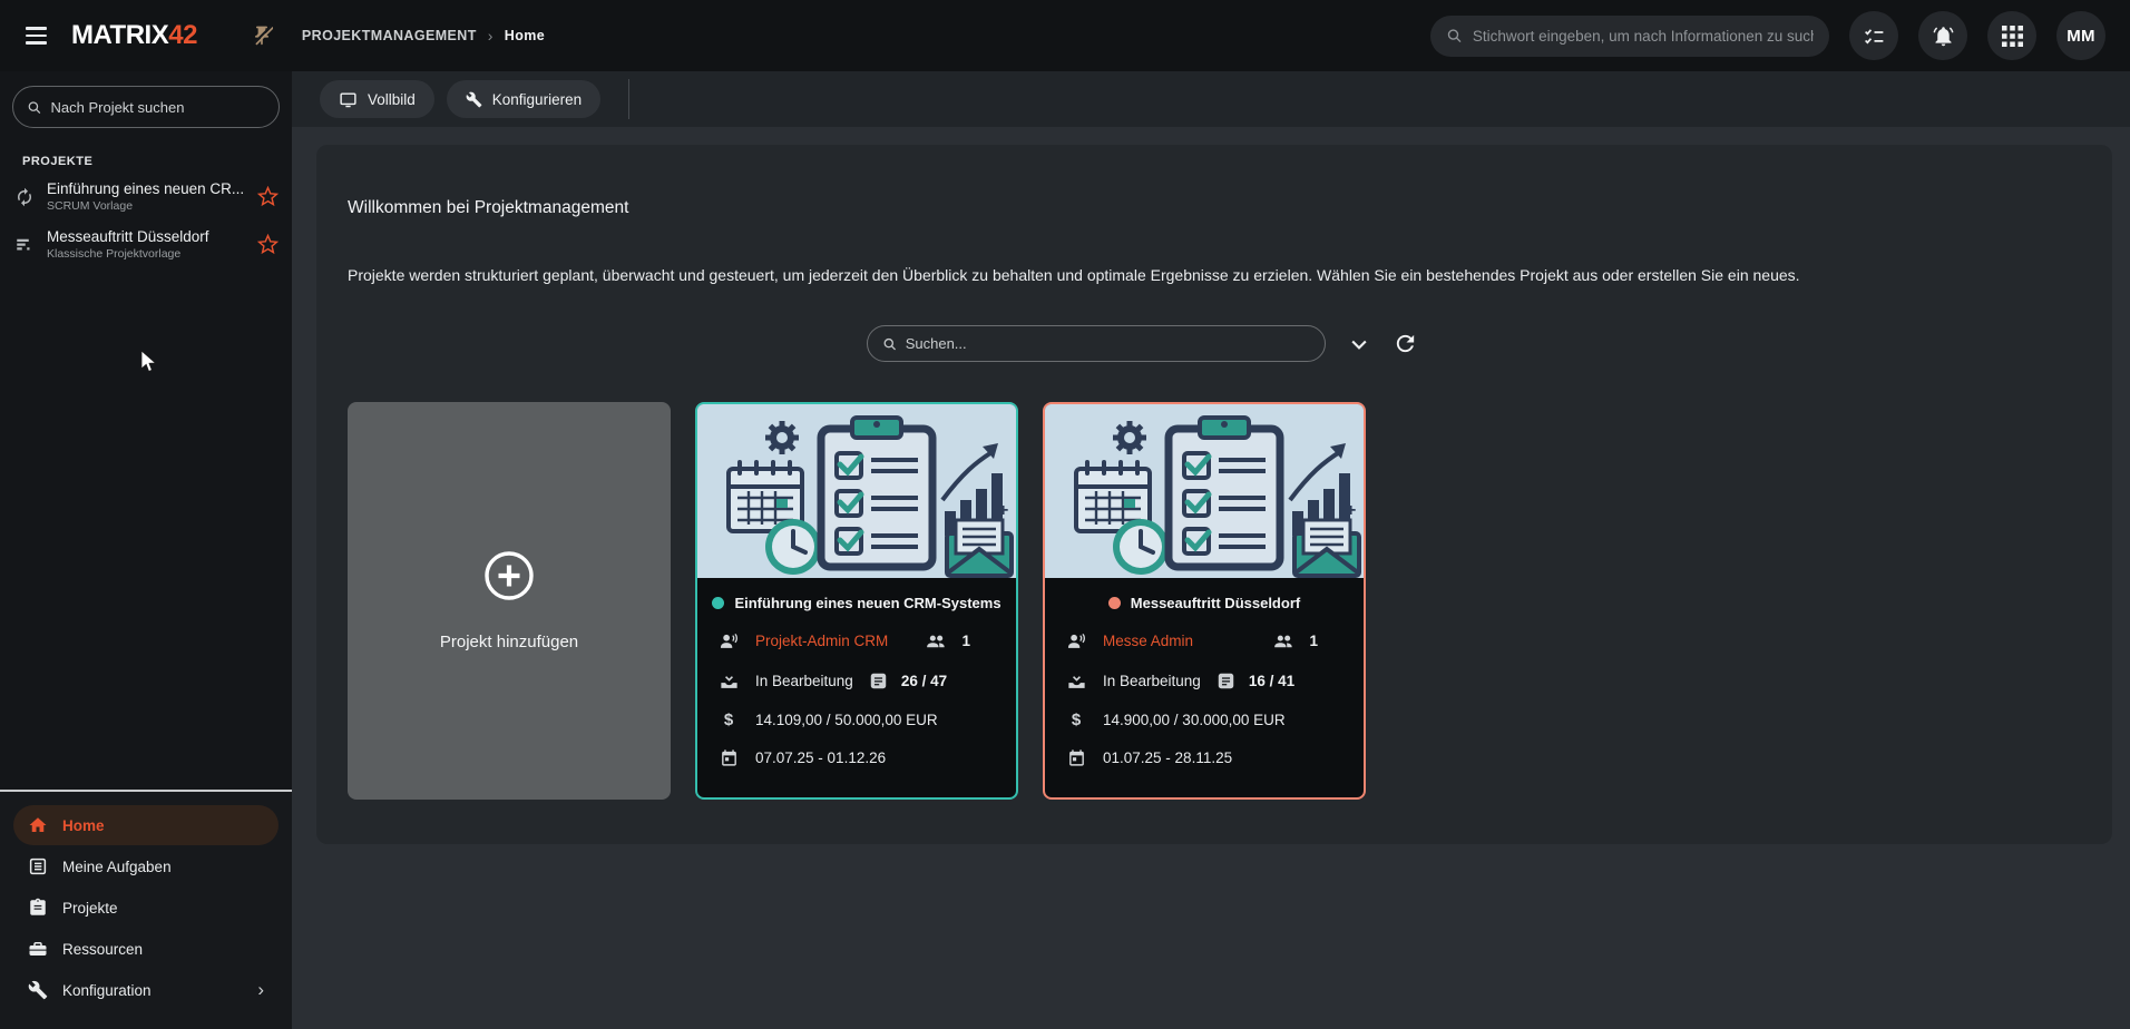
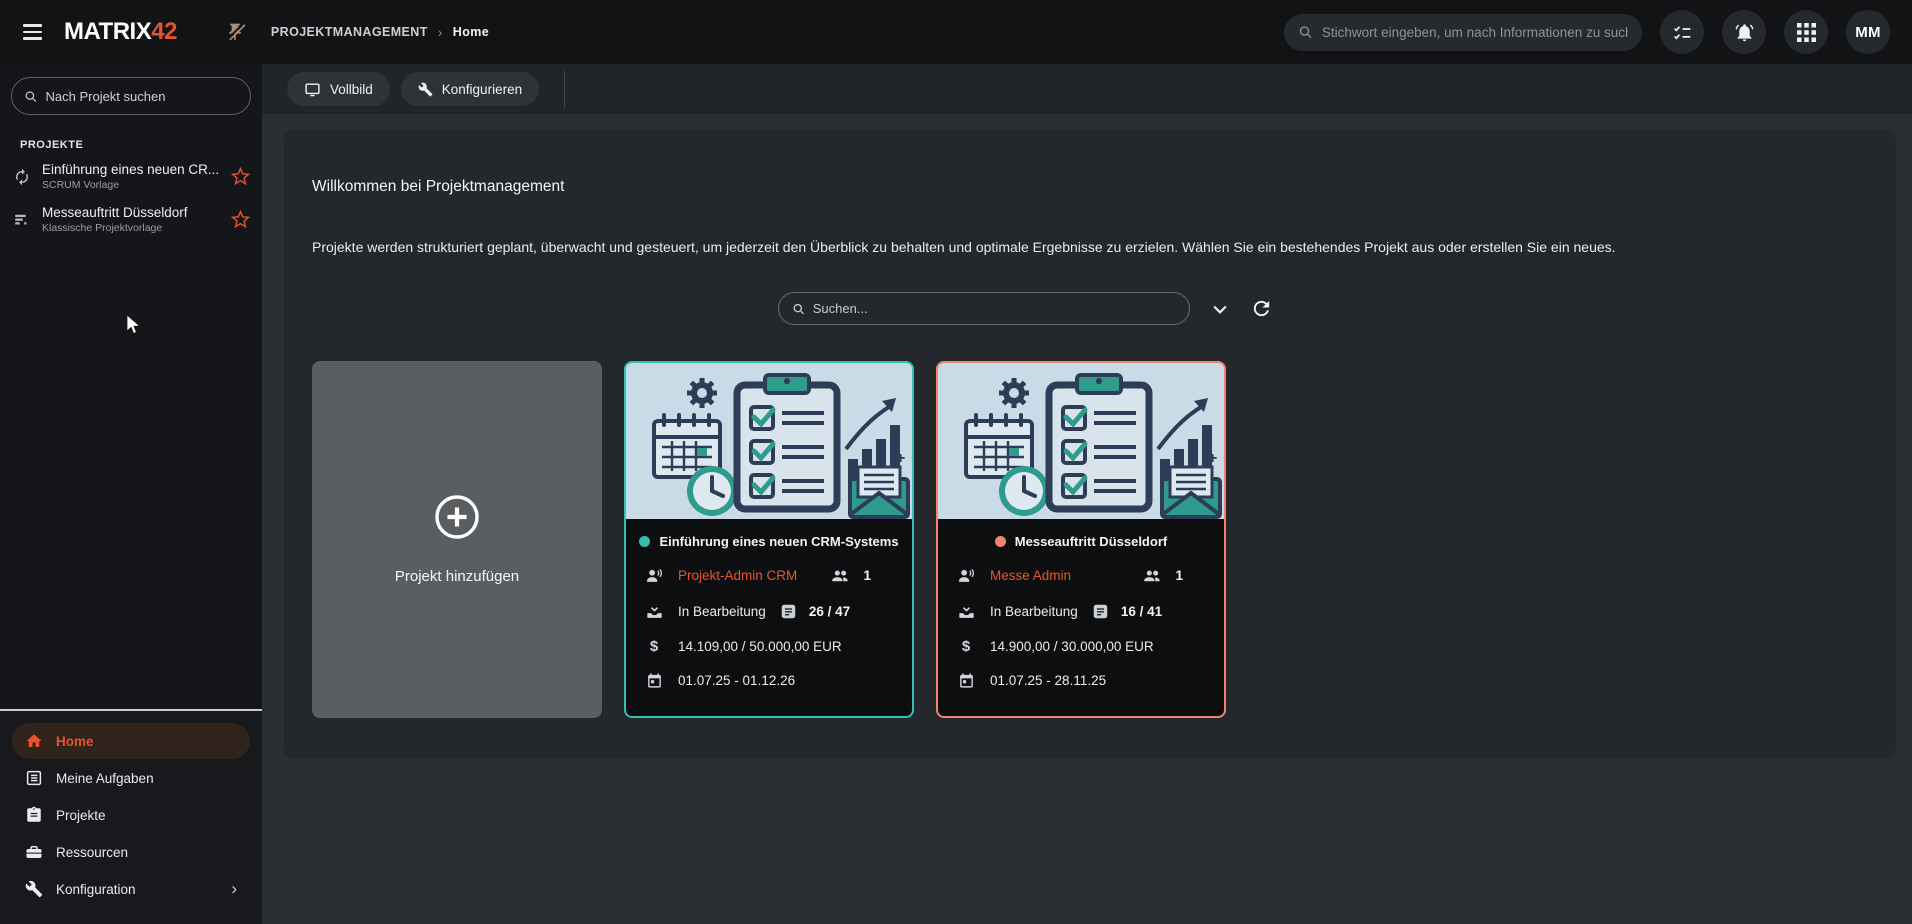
  MATRIX42
  PROJEKTMANAGEMENT
  ›
  Home
  Stichwort eingeben, um nach Informationen zu suc
  MM
  Nach Projekt suchen
  PROJEKTE
  Einführung eines neuen CR...
  SCRUM Vorlage
  Messeauftritt Düsseldorf
  Klassische Projektvorlage
  Home
  Meine Aufgaben
  Projekte
  Ressourcen
  Konfiguration
  ›
  Vollbild
  Konfigurieren
  Willkommen bei Projektmanagement
  Projekte werden strukturiert geplant, überwacht und gesteuert, um jederzeit den Überblick zu behalten und optimale Ergebnisse zu erzielen. Wählen Sie ein bestehendes Projekt aus oder erstellen Sie ein neues.
  Suchen...
  Projekt hinzufügen
  +
  Einführung eines neuen CRM-Systems
  Projekt-Admin CRM
  1
  In Bearbeitung
  26 / 47
  $
  14.109,00 / 50.000,00 EUR
- 07.07.25 - 01.12.26
+ 01.07.25 - 01.12.26
  +
  Messeauftritt Düsseldorf
  Messe Admin
  1
  In Bearbeitung
  16 / 41
  $
  14.900,00 / 30.000,00 EUR
  01.07.25 - 28.11.25
